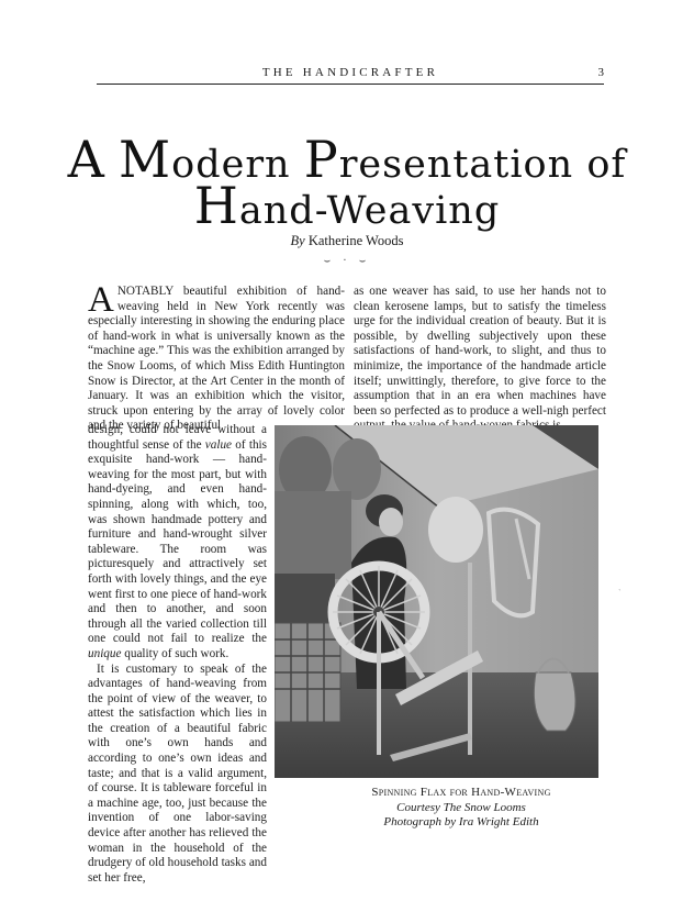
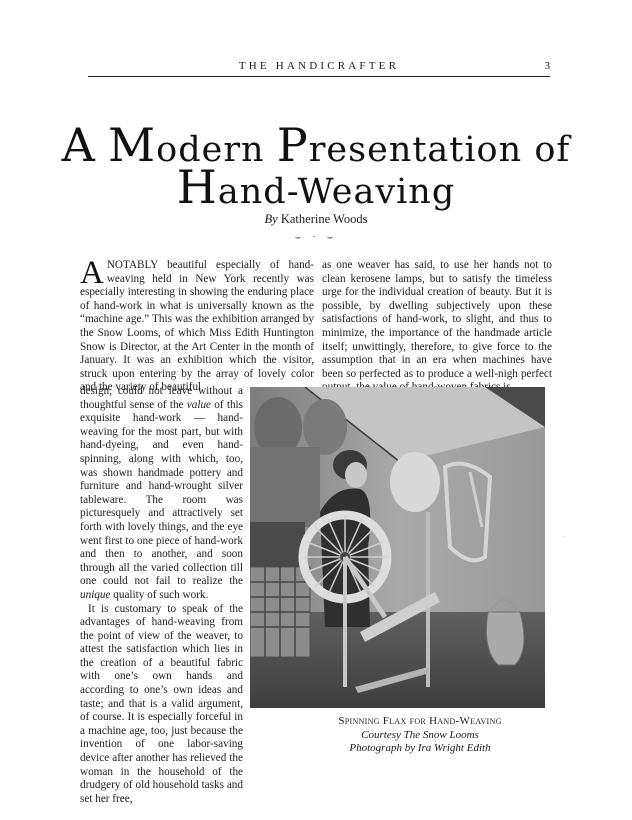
  THE HANDICRAFTER
  3
  A Modern Presentation of
  Hand-Weaving
  By Katherine Woods
  ⌣ · ⌣
  A
- NOTABLY beautiful exhibition of hand-weaving held in New York recently was especially interesting in showing the enduring place of hand-work in what is universally known as the “machine age.” This was the exhibition arranged by the Snow Looms, of which Miss Edith Huntington Snow is Director, at the Art Center in the month of January. It was an exhibition which the visitor, struck upon entering by the array of lovely color and the variety of beautiful
+ NOTABLY beautiful especially of hand-weaving held in New York recently was especially interesting in showing the enduring place of hand-work in what is universally known as the “machine age.” This was the exhibition arranged by the Snow Looms, of which Miss Edith Huntington Snow is Director, at the Art Center in the month of January. It was an exhibition which the visitor, struck upon entering by the array of lovely color and the variety of beautiful
  design, could not leave without a thoughtful sense of the value of this exquisite hand-work — hand-weaving for the most part, but with hand-dyeing, and even hand-spinning, along with which, too, was shown handmade pottery and furniture and hand-wrought silver tableware. The room was picturesquely and attractively set forth with lovely things, and the eye went first to one piece of hand-work and then to another, and soon through all the varied collection till one could not fail to realize the unique quality of such work.
- It is customary to speak of the advantages of hand-weaving from the point of view of the weaver, to attest the satisfaction which lies in the creation of a beautiful fabric with one’s own hands and according to one’s own ideas and taste; and that is a valid argument, of course. It is tableware forceful in a machine age, too, just because the invention of one labor-saving device after another has relieved the woman in the household of the drudgery of old household tasks and set her free,
+ It is customary to speak of the advantages of hand-weaving from the point of view of the weaver, to attest the satisfaction which lies in the creation of a beautiful fabric with one’s own hands and according to one’s own ideas and taste; and that is a valid argument, of course. It is especially forceful in a machine age, too, just because the invention of one labor-saving device after another has relieved the woman in the household of the drudgery of old household tasks and set her free,
  as one weaver has said, to use her hands not to clean kerosene lamps, but to satisfy the timeless urge for the individual creation of beauty. But it is possible, by dwelling subjectively upon these satisfactions of hand-work, to slight, and thus to minimize, the importance of the handmade article itself; unwittingly, therefore, to give force to the assumption that in an era when machines have been so perfected as to produce a well-nigh perfect
  `
  Spinning Flax for Hand-Weaving
  Courtesy The Snow Looms
  Photograph by Ira Wright Edith
